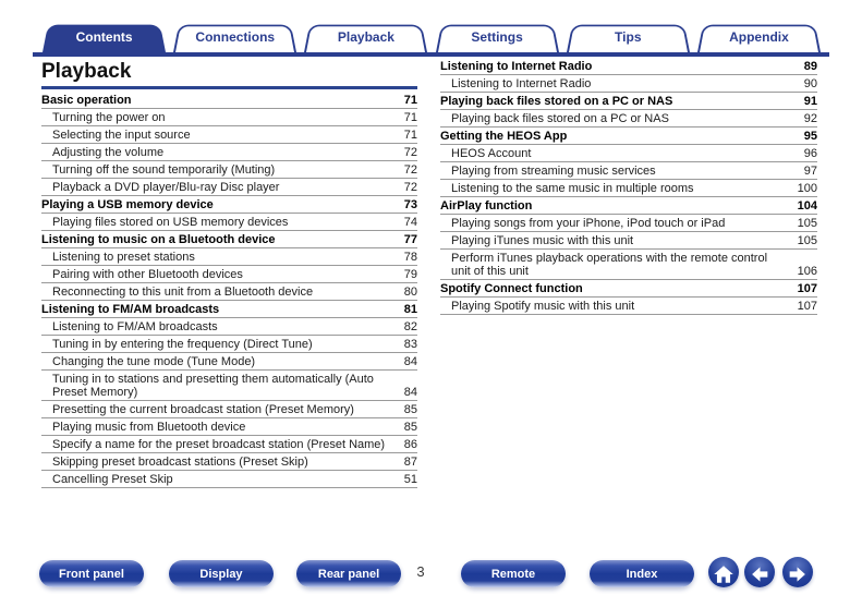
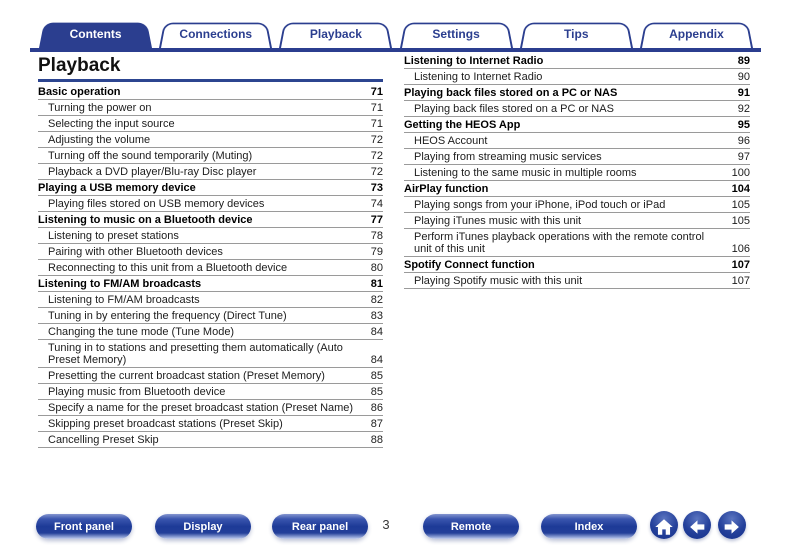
  Contents
  Connections
  Playback
  Settings
  Tips
  Appendix
  Playback
  Basic operation
  71
  Turning the power on
  71
  Selecting the input source
  71
  Adjusting the volume
  72
  Turning off the sound temporarily (Muting)
  72
  Playback a DVD player/Blu-ray Disc player
  72
  Playing a USB memory device
  73
  Playing files stored on USB memory devices
  74
  Listening to music on a Bluetooth device
  77
  Listening to preset stations
  78
  Pairing with other Bluetooth devices
  79
  Reconnecting to this unit from a Bluetooth device
  80
  Listening to FM/AM broadcasts
  81
  Listening to FM/AM broadcasts
  82
  Tuning in by entering the frequency (Direct Tune)
  83
  Changing the tune mode (Tune Mode)
  84
  Tuning in to stations and presetting them automatically (Auto Preset Memory)
  84
  Presetting the current broadcast station (Preset Memory)
  85
  Playing music from Bluetooth device
  85
  Specify a name for the preset broadcast station (Preset Name)
  86
  Skipping preset broadcast stations (Preset Skip)
  87
  Cancelling Preset Skip
- 51
+ 88
  Listening to Internet Radio
  89
  Listening to Internet Radio
  90
  Playing back files stored on a PC or NAS
  91
  Playing back files stored on a PC or NAS
  92
  Getting the HEOS App
  95
  HEOS Account
  96
  Playing from streaming music services
  97
  Listening to the same music in multiple rooms
  100
  AirPlay function
  104
  Playing songs from your iPhone, iPod touch or iPad
  105
  Playing iTunes music with this unit
  105
  Perform iTunes playback operations with the remote control unit of this unit
  106
  Spotify Connect function
  107
  Playing Spotify music with this unit
  107
  Front panel
  Display
  Rear panel
  Remote
  Index
  3
